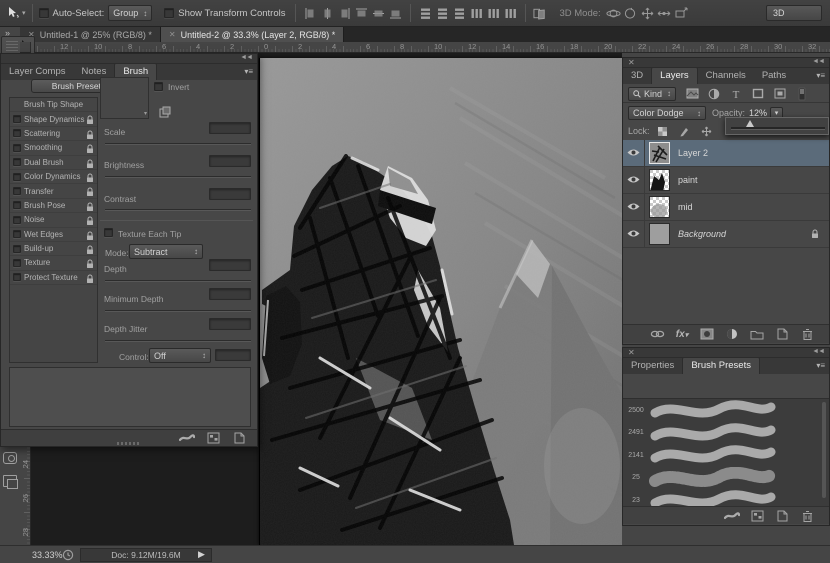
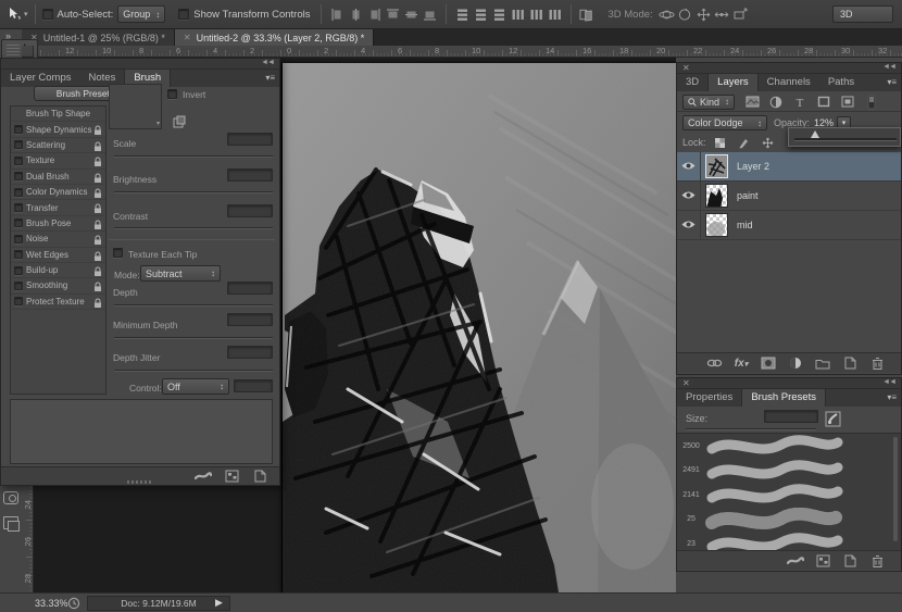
  Auto-Select:
  Group
  ↕
  Show Transform Controls
  3D Mode:
  3D
  ✕
  Untitled-1 @ 25% (RGB/8) *
  ✕
  Untitled-2 @ 33.3% (Layer 2, RGB/8) *
  12
  10
  8
  6
  4
  2
  0
  2
  4
  6
  8
  10
  12
  14
  16
  18
  20
  22
  24
  26
  28
  30
  32
  »
  33.33%
  Doc: 9.12M/19.6M
  ▶
  Layer Comps
  Notes
  Brush
  ▾≡
  Brush Prese
  Brush Tip Shape
  Shape Dynamics
  Scattering
- Smoothing
+ Texture
  Dual Brush
  Color Dynamics
  Transfer
  Brush Pose
  Noise
  Wet Edges
  Build-up
- Texture
+ Smoothing
  Protect Texture
  Invert
  Scale
  Brightness
  Contrast
  Texture Each Tip
  Mode:
  Subtract
  ↕
  Depth
  Minimum Depth
  Depth Jitter
  Control:
  Off
  ↕
  ✕
  3D
  Layers
  Channels
  Paths
  ▾≡
  Kind
  ↕
  T
  Color Dodge
  ↕
  Opacity:
  12%
  Lock:
  Layer 2
  paint
  mid
- Background
  ✕
  Properties
  Brush Presets
  ▾≡
+ Size:
